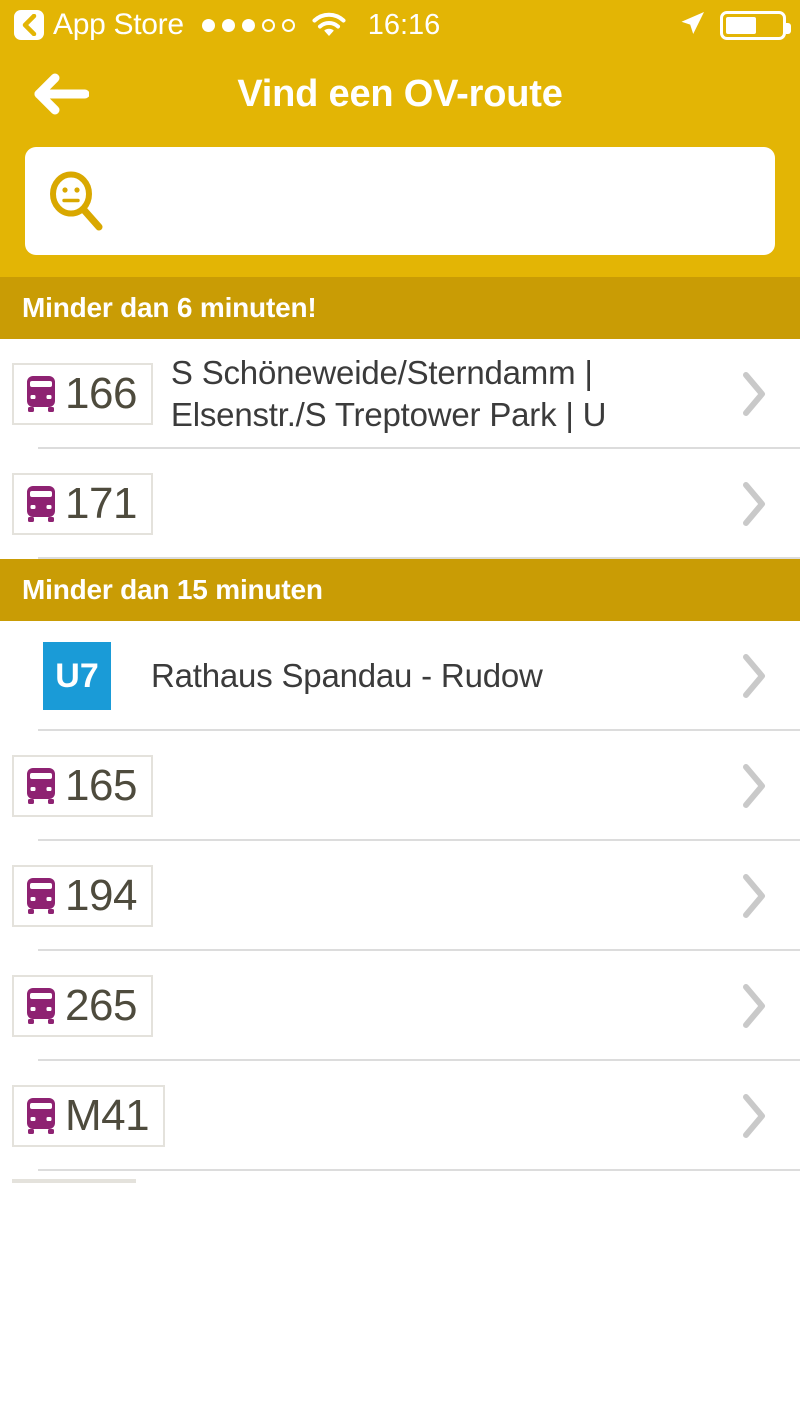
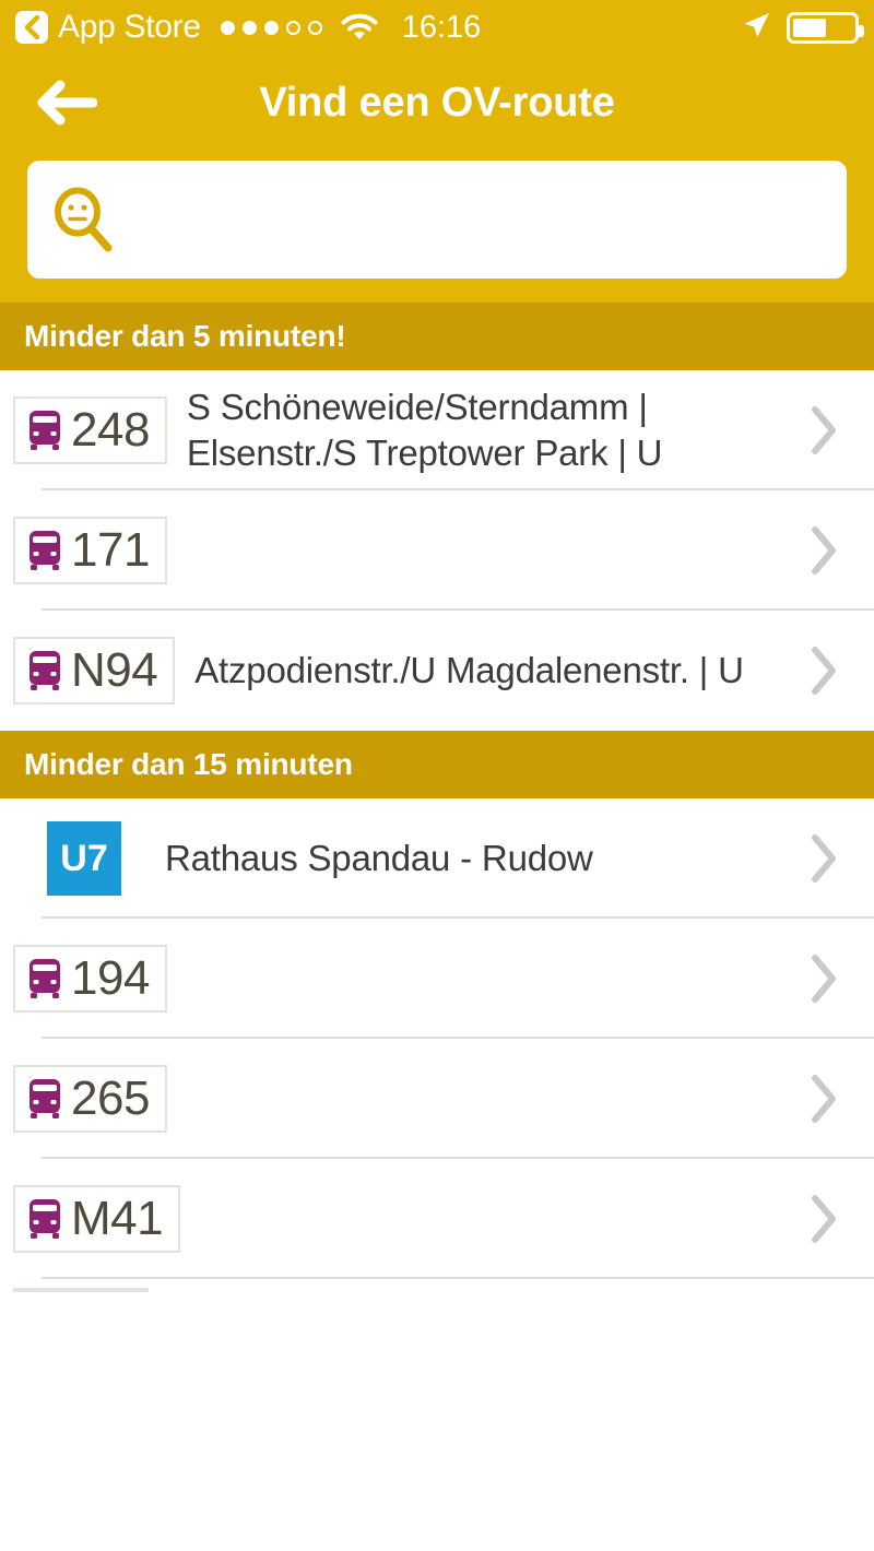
  App Store
  16:16
  Vind een OV-route
- Minder dan 6 minuten!
+ Minder dan 5 minuten!
- 166
+ 248
  S Schöneweide/Sterndamm | Elsenstr./S Treptower Park | U
  171
+ N94
+ Atzpodienstr./U Magdalenenstr. | U
  Minder dan 15 minuten
  U7
  Rathaus Spandau - Rudow
- 165
  194
  265
  M41
